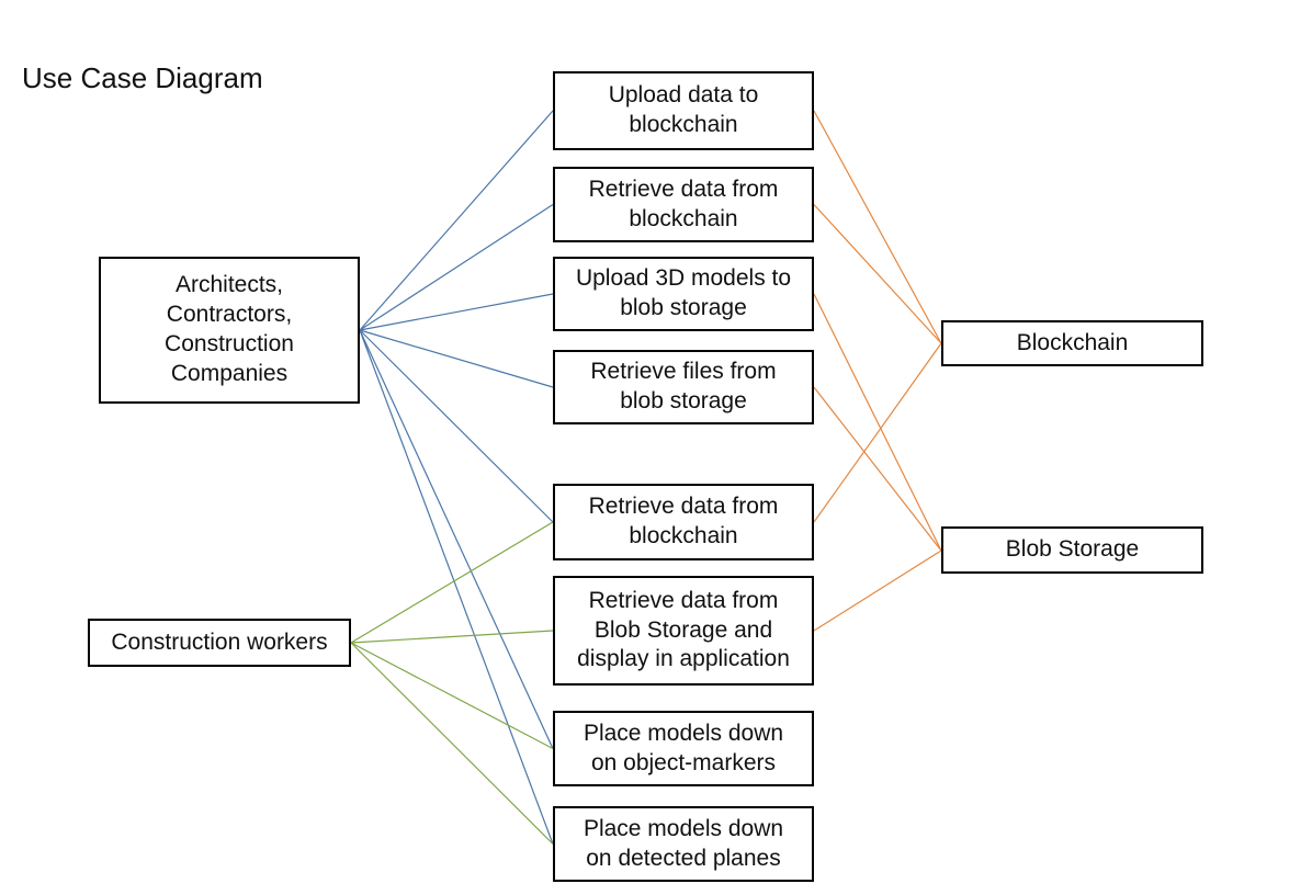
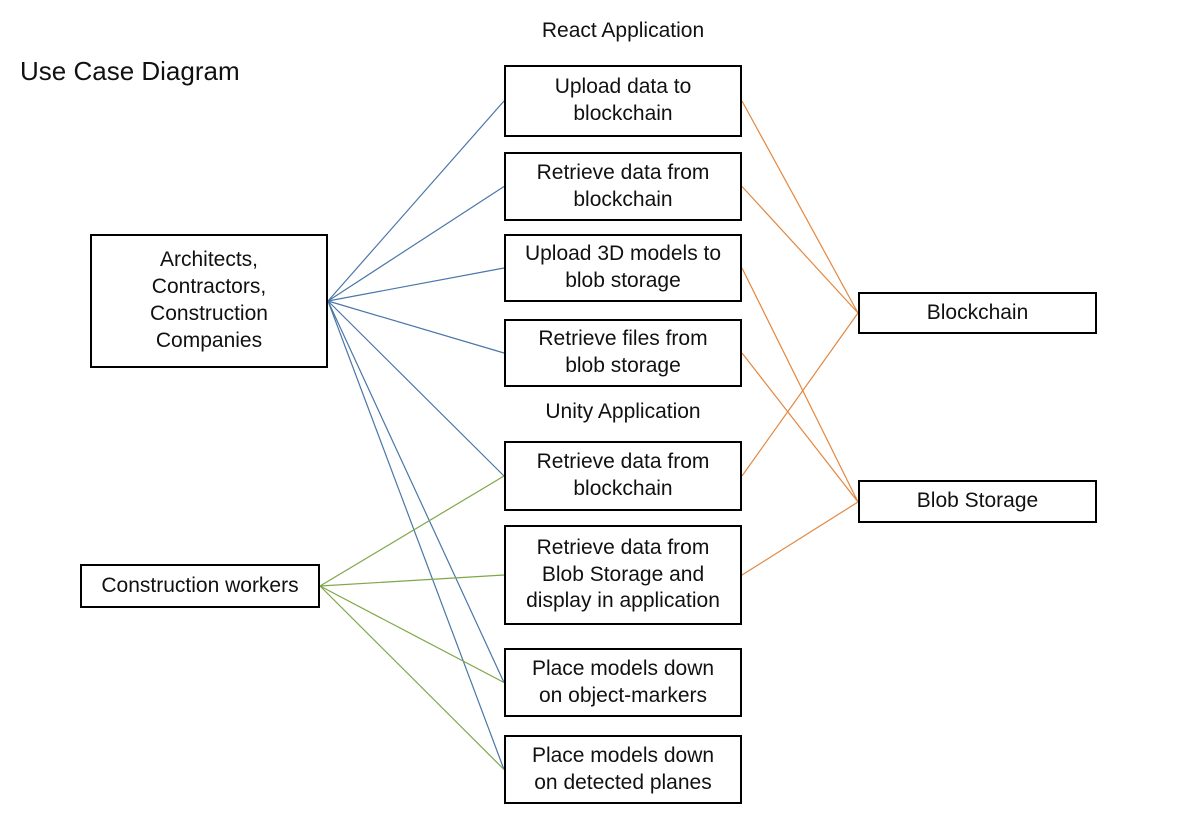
  Use Case Diagram
  Architects,
  Contractors,
  Construction
  Companies
  Construction workers
  Upload data to
  blockchain
  Retrieve data from
  blockchain
  Upload 3D models to
  blob storage
  Retrieve files from
  blob storage
  Retrieve data from
  blockchain
  Retrieve data from
  Blob Storage and
  display in application
  Place models down
  on object-markers
  Place models down
  on detected planes
  Blockchain
  Blob Storage
+ React Application
+ Unity Application
